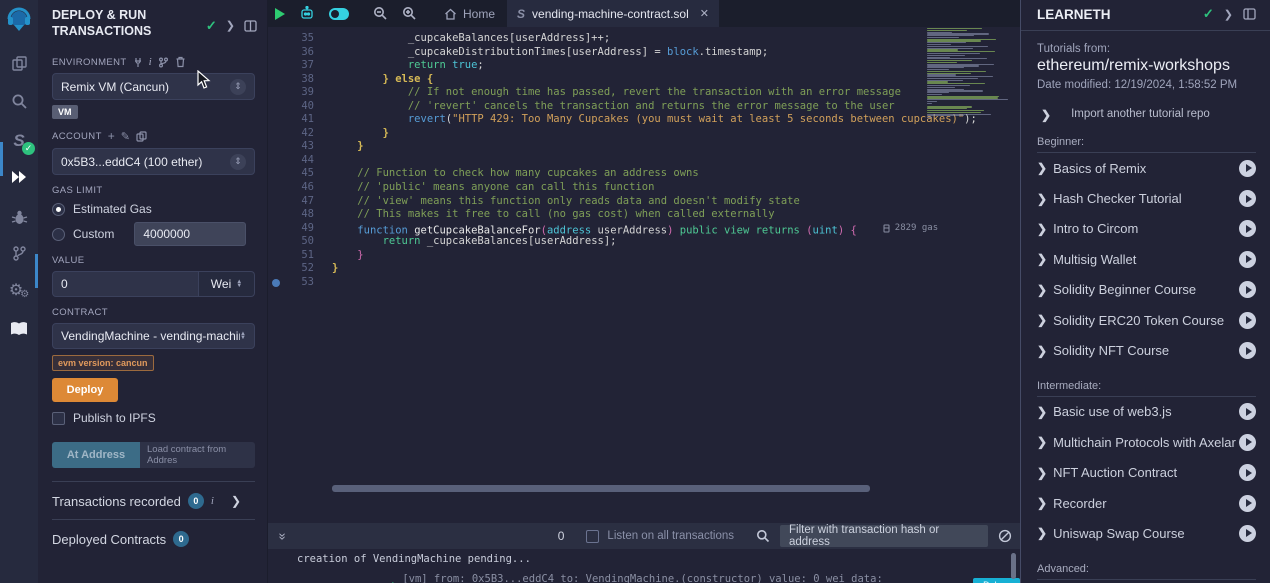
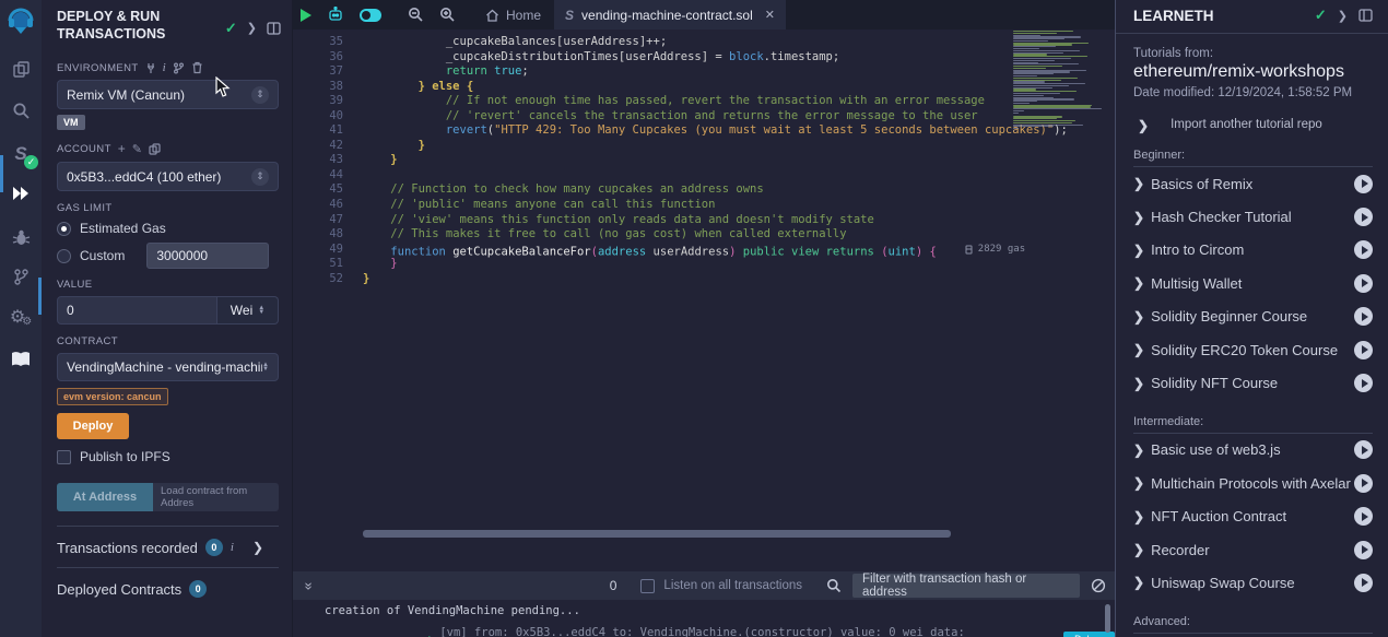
  S
  ✓
  ⚙
  ⚙
  DEPLOY & RUN
  TRANSACTIONS
  ✓
  ❯
  ENVIRONMENT
  i
  Remix VM (Cancun)
  ⇕
  VM
  ACCOUNT
  +
  ✎
  0x5B3...eddC4 (100 ether)
  ⇕
  GAS LIMIT
  Estimated Gas
  Custom
- 4000000
+ 3000000
  VALUE
  0
  Wei
  CONTRACT
  VendingMachine - vending-machi
  evm version: cancun
  Deploy
  Publish to IPFS
  At Address
  Load contract from Addres
  Transactions recorded
  0
  i
  ❯
  Deployed Contracts
  0
  Home
  S
  vending-machine-contract.sol
  ✕
  35
  _cupcakeBalances[userAddress]++;
  36
  _cupcakeDistributionTimes[userAddress] = block.timestamp;
  37
  return true;
  38
  } else {
  39
  // If not enough time has passed, revert the transaction with an error message
  40
  // 'revert' cancels the transaction and returns the error message to the user
  41
  revert("HTTP 429: Too Many Cupcakes (you must wait at least 5 seconds between cupcakes)");
  42
  }
  43
  }
  44
  45
  // Function to check how many cupcakes an address owns
  46
  // 'public' means anyone can call this function
  47
  // 'view' means this function only reads data and doesn't modify state
  48
  // This makes it free to call (no gas cost) when called externally
  49
  function getCupcakeBalanceFor(address userAddress) public view returns (uint) {
  2829 gas
- 50
- return _cupcakeBalances[userAddress];
  51
  }
  52
  }
- 53
  0
  Listen on all transactions
  Filter with transaction hash or address
  creation of VendingMachine pending...
  [vm] from: 0x5B3...eddC4 to: VendingMachine.(constructor) value: 0 wei data:
  LEARNETH
  ✓
  ❯
  Tutorials from:
  ethereum/remix-workshops
  Date modified: 12/19/2024, 1:58:52 PM
  ❯
  Import another tutorial repo
  Beginner:
  ❯
  Basics of Remix
  ❯
  Hash Checker Tutorial
  ❯
  Intro to Circom
  ❯
  Multisig Wallet
  ❯
  Solidity Beginner Course
  ❯
  Solidity ERC20 Token Course
  ❯
  Solidity NFT Course
  Intermediate:
  ❯
  Basic use of web3.js
  ❯
  Multichain Protocols with Axelar
  ❯
  NFT Auction Contract
  ❯
  Recorder
  ❯
  Uniswap Swap Course
  Advanced:
